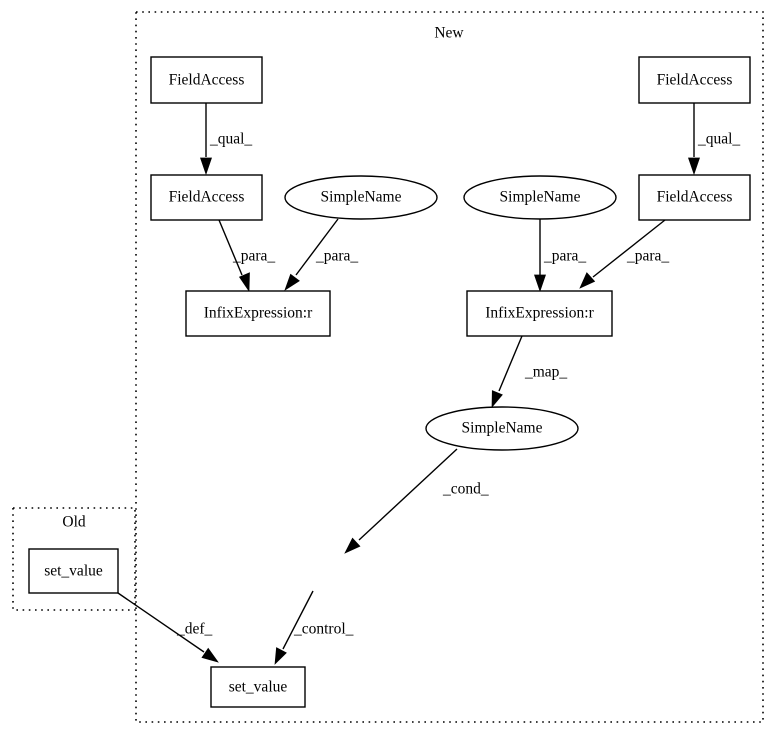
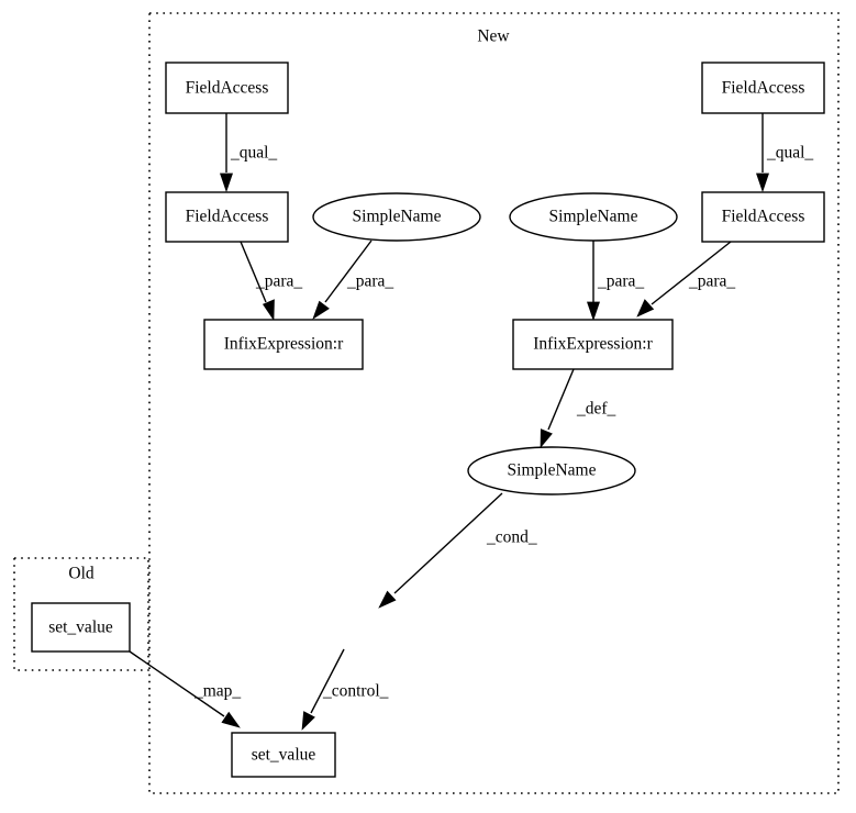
  New
  Old
  _qual_
  _para_
  _para_
  _qual_
  _para_
  _para_
- _map_
+ _def_
  _cond_
- _def_
+ _map_
  _control_
  FieldAccess
  FieldAccess
  SimpleName
  InfixExpression:r
  FieldAccess
  FieldAccess
  SimpleName
  InfixExpression:r
  SimpleName
  set_value
  set_value
